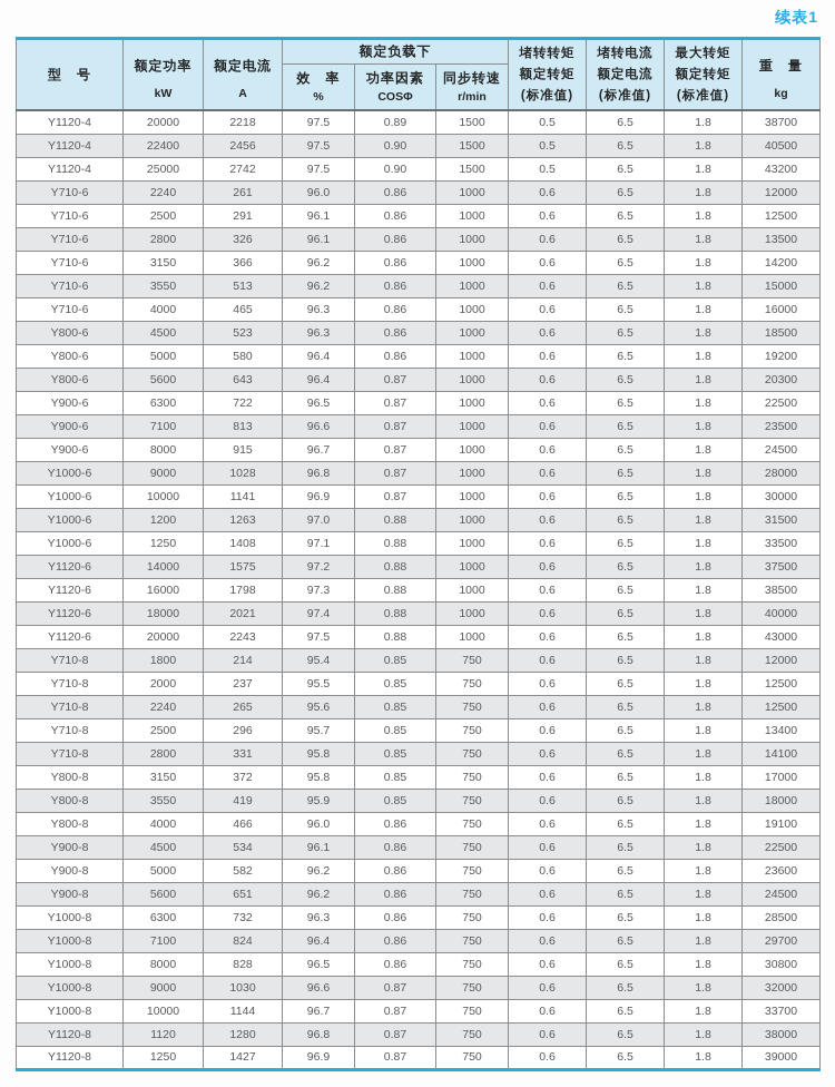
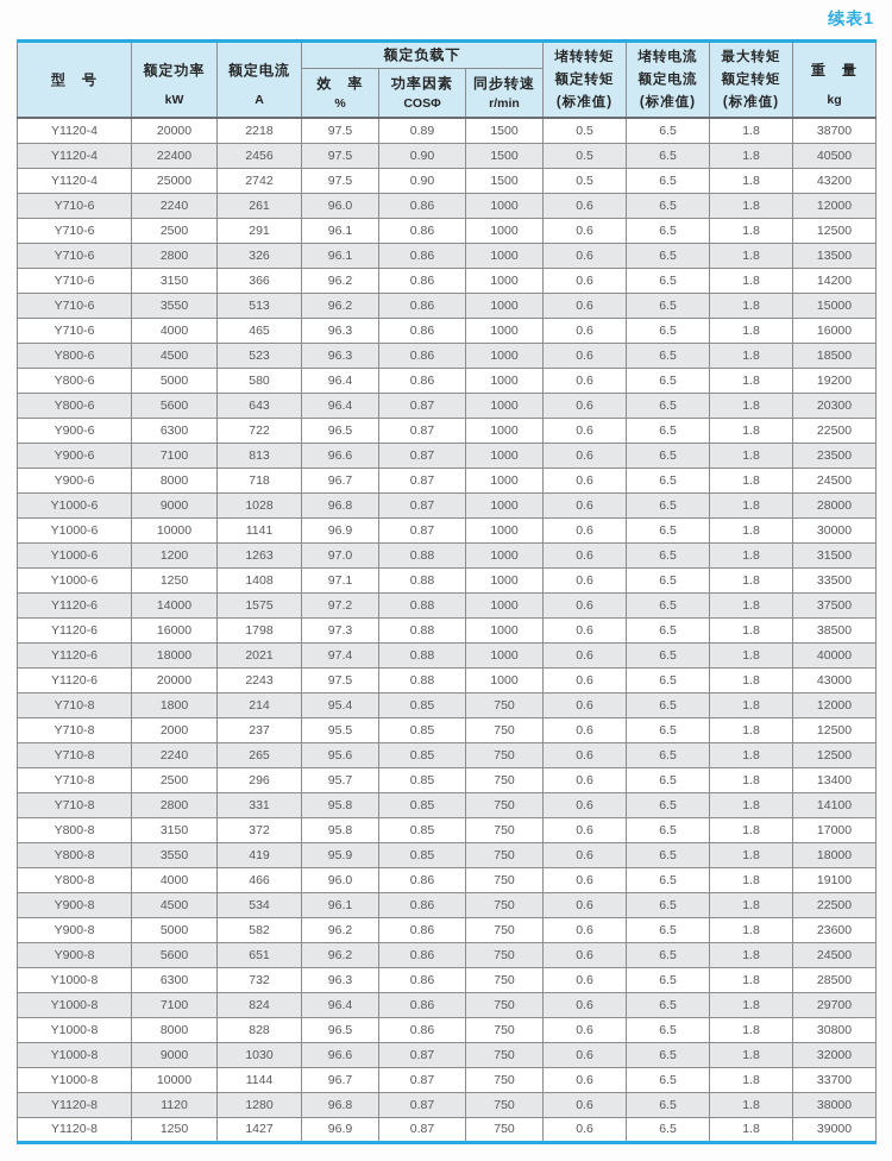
  续表1
  型 号	额定功率 kW	额定电流 A	额定负载下	堵转转矩 额定转矩 (标准值)	堵转电流 额定电流 (标准值)	最大转矩 额定转矩 (标准值)	重 量 kg
  效 率 %	功率因素 COSΦ	同步转速 r/min
  Y1120-4	20000	2218	97.5	0.89	1500	0.5	6.5	1.8	38700
  Y1120-4	22400	2456	97.5	0.90	1500	0.5	6.5	1.8	40500
  Y1120-4	25000	2742	97.5	0.90	1500	0.5	6.5	1.8	43200
  Y710-6	2240	261	96.0	0.86	1000	0.6	6.5	1.8	12000
  Y710-6	2500	291	96.1	0.86	1000	0.6	6.5	1.8	12500
  Y710-6	2800	326	96.1	0.86	1000	0.6	6.5	1.8	13500
  Y710-6	3150	366	96.2	0.86	1000	0.6	6.5	1.8	14200
  Y710-6	3550	513	96.2	0.86	1000	0.6	6.5	1.8	15000
  Y710-6	4000	465	96.3	0.86	1000	0.6	6.5	1.8	16000
  Y800-6	4500	523	96.3	0.86	1000	0.6	6.5	1.8	18500
  Y800-6	5000	580	96.4	0.86	1000	0.6	6.5	1.8	19200
  Y800-6	5600	643	96.4	0.87	1000	0.6	6.5	1.8	20300
  Y900-6	6300	722	96.5	0.87	1000	0.6	6.5	1.8	22500
  Y900-6	7100	813	96.6	0.87	1000	0.6	6.5	1.8	23500
- Y900-6	8000	915	96.7	0.87	1000	0.6	6.5	1.8	24500
+ Y900-6	8000	718	96.7	0.87	1000	0.6	6.5	1.8	24500
  Y1000-6	9000	1028	96.8	0.87	1000	0.6	6.5	1.8	28000
  Y1000-6	10000	1141	96.9	0.87	1000	0.6	6.5	1.8	30000
  Y1000-6	1200	1263	97.0	0.88	1000	0.6	6.5	1.8	31500
  Y1000-6	1250	1408	97.1	0.88	1000	0.6	6.5	1.8	33500
  Y1120-6	14000	1575	97.2	0.88	1000	0.6	6.5	1.8	37500
  Y1120-6	16000	1798	97.3	0.88	1000	0.6	6.5	1.8	38500
  Y1120-6	18000	2021	97.4	0.88	1000	0.6	6.5	1.8	40000
  Y1120-6	20000	2243	97.5	0.88	1000	0.6	6.5	1.8	43000
  Y710-8	1800	214	95.4	0.85	750	0.6	6.5	1.8	12000
  Y710-8	2000	237	95.5	0.85	750	0.6	6.5	1.8	12500
  Y710-8	2240	265	95.6	0.85	750	0.6	6.5	1.8	12500
  Y710-8	2500	296	95.7	0.85	750	0.6	6.5	1.8	13400
  Y710-8	2800	331	95.8	0.85	750	0.6	6.5	1.8	14100
  Y800-8	3150	372	95.8	0.85	750	0.6	6.5	1.8	17000
  Y800-8	3550	419	95.9	0.85	750	0.6	6.5	1.8	18000
  Y800-8	4000	466	96.0	0.86	750	0.6	6.5	1.8	19100
  Y900-8	4500	534	96.1	0.86	750	0.6	6.5	1.8	22500
  Y900-8	5000	582	96.2	0.86	750	0.6	6.5	1.8	23600
  Y900-8	5600	651	96.2	0.86	750	0.6	6.5	1.8	24500
  Y1000-8	6300	732	96.3	0.86	750	0.6	6.5	1.8	28500
  Y1000-8	7100	824	96.4	0.86	750	0.6	6.5	1.8	29700
  Y1000-8	8000	828	96.5	0.86	750	0.6	6.5	1.8	30800
  Y1000-8	9000	1030	96.6	0.87	750	0.6	6.5	1.8	32000
  Y1000-8	10000	1144	96.7	0.87	750	0.6	6.5	1.8	33700
  Y1120-8	1120	1280	96.8	0.87	750	0.6	6.5	1.8	38000
  Y1120-8	1250	1427	96.9	0.87	750	0.6	6.5	1.8	39000
